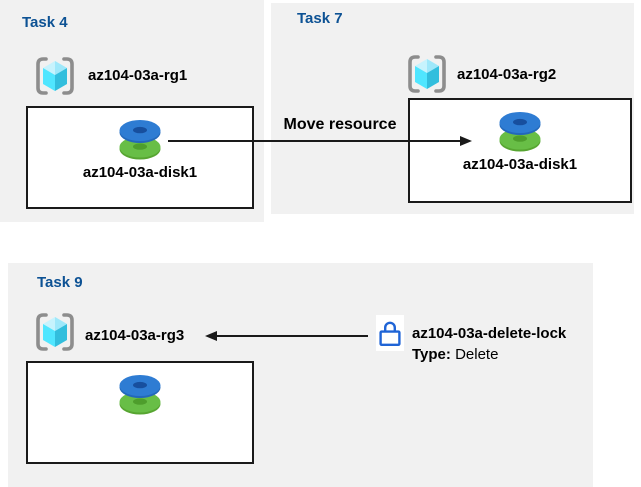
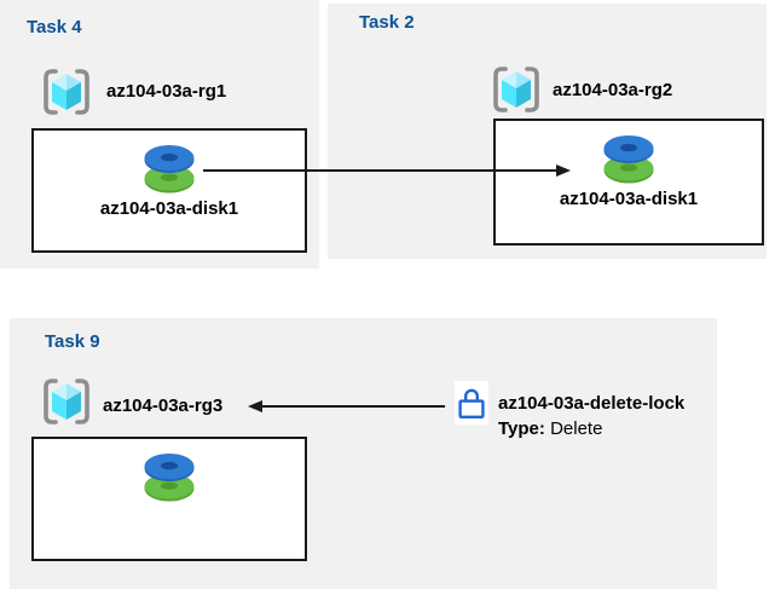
  Task 4
  az104-03a-rg1
  az104-03a-disk1
- Task 7
+ Task 2
  az104-03a-rg2
  az104-03a-disk1
- Move resource
  Task 9
  az104-03a-rg3
  az104-03a-delete-lock
  Type: Delete
